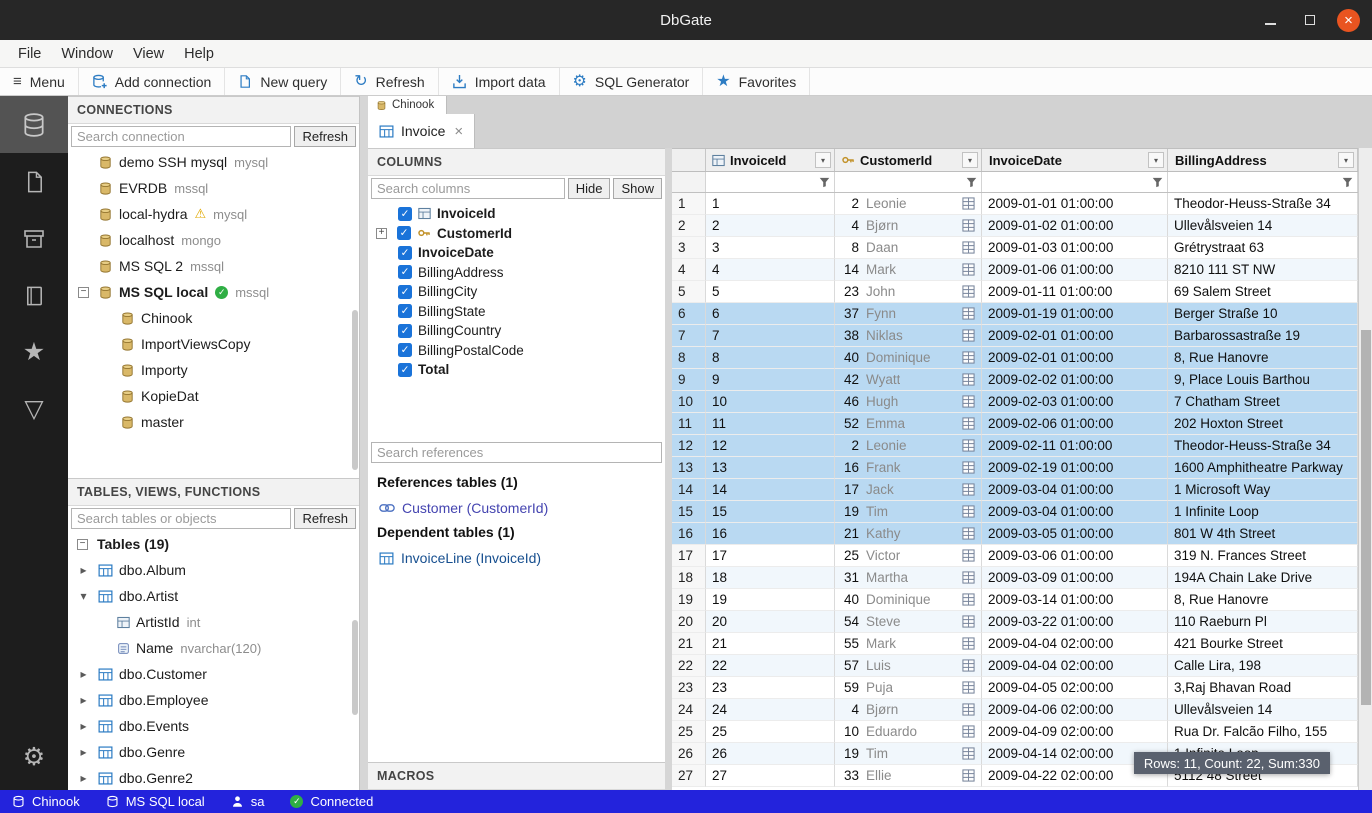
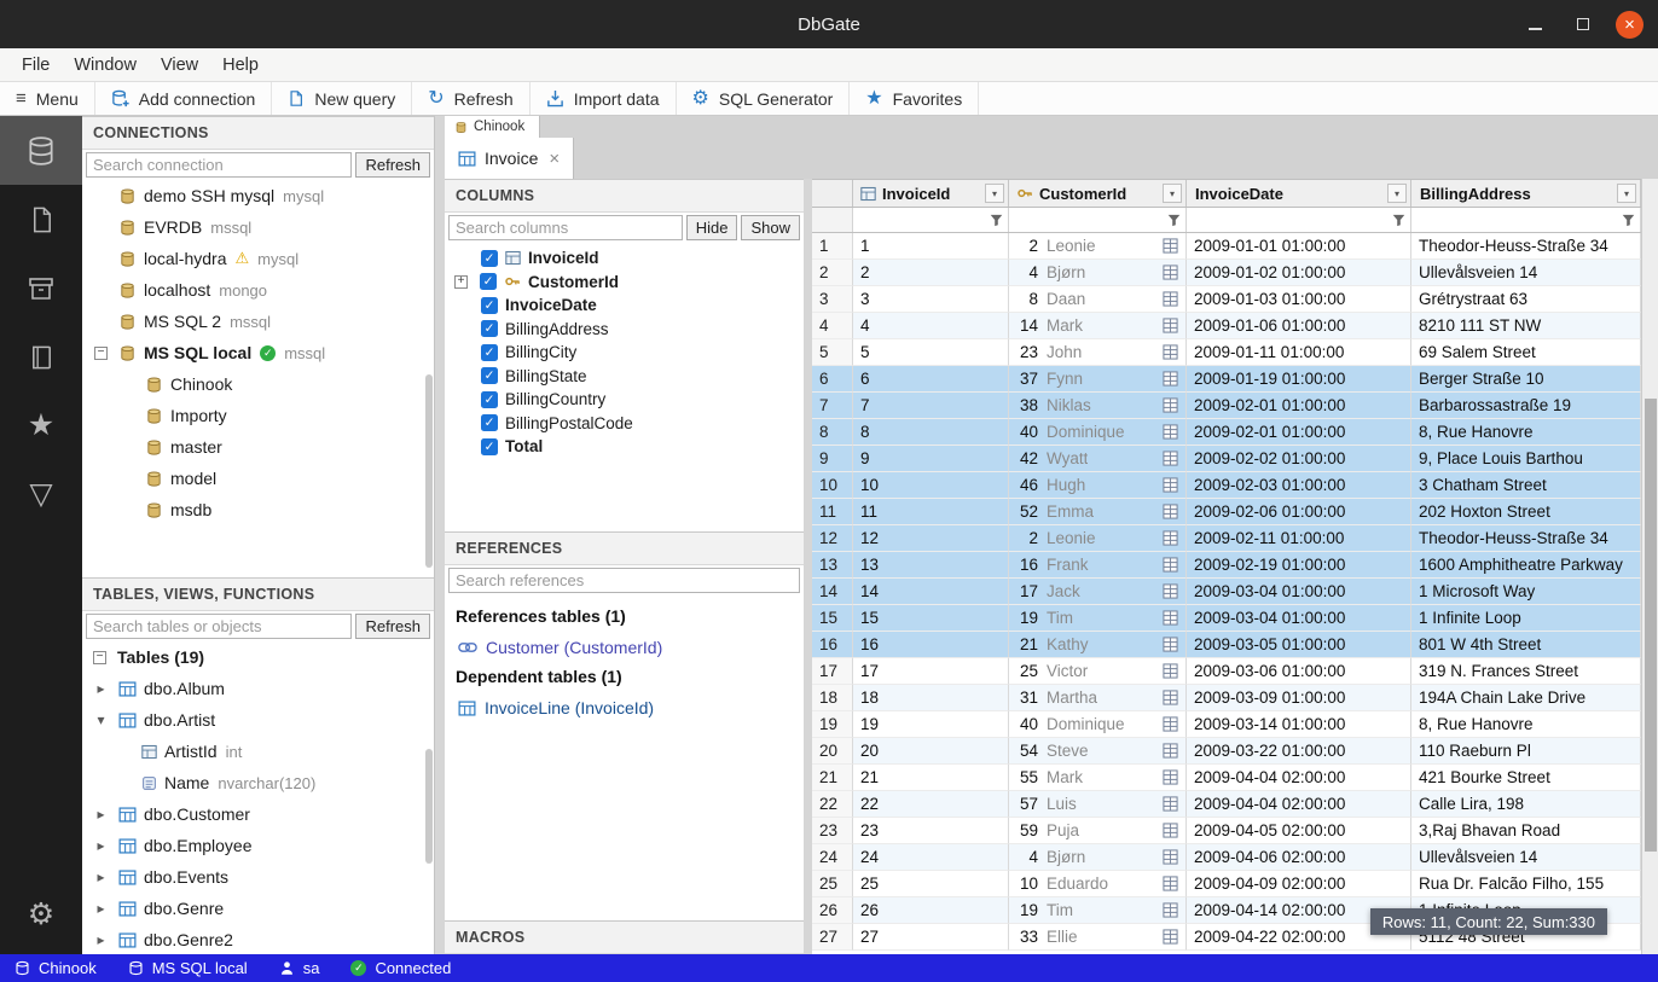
  DbGate
  ×
  File
  Window
  View
  Help
  ≡
  Menu
  Add connection
  New query
  ↻
  Refresh
  Import data
  ⚙
  SQL Generator
  ★
  Favorites
  ★
  ▽
  ⚙
  CONNECTIONS
  Search connection
  Refresh
  demo SSH mysql
  mysql
  EVRDB
  mssql
  local-hydra
  ⚠
  mysql
  localhost
  mongo
  MS SQL 2
  mssql
  MS SQL local
  ✓
  mssql
  Chinook
- ImportViewsCopy
  Importy
- KopieDat
  master
+ model
+ msdb
  TABLES, VIEWS, FUNCTIONS
  Search tables or objects
  Refresh
  Tables (19)
  ▸
  dbo.Album
  ▾
  dbo.Artist
  ArtistId
  int
  Name
  nvarchar(120)
  ▸
  dbo.Customer
  ▸
  dbo.Employee
  ▸
  dbo.Events
  ▸
  dbo.Genre
  ▸
  dbo.Genre2
  Chinook
  Invoice
  ×
  COLUMNS
  Search columns
  Hide
  Show
  ✓
  InvoiceId
  ✓
  CustomerId
  ✓
  InvoiceDate
  ✓
  BillingAddress
  ✓
  BillingCity
  ✓
  BillingState
  ✓
  BillingCountry
  ✓
  BillingPostalCode
  ✓
  Total
+ REFERENCES
  Search references
  References tables (1)
  Customer (CustomerId)
  Dependent tables (1)
  InvoiceLine (InvoiceId)
  MACROS
  InvoiceId
  ▾
  CustomerId
  ▾
  InvoiceDate
  ▾
  BillingAddress
  ▾
  1
  1
  2
  Leonie
  2009-01-01 01:00:00
  Theodor-Heuss-Straße 34
  2
  2
  4
  Bjørn
  2009-01-02 01:00:00
  Ullevålsveien 14
  3
  3
  8
  Daan
  2009-01-03 01:00:00
  Grétrystraat 63
  4
  4
  14
  Mark
  2009-01-06 01:00:00
  8210 111 ST NW
  5
  5
  23
  John
  2009-01-11 01:00:00
  69 Salem Street
  6
  6
  37
  Fynn
  2009-01-19 01:00:00
  Berger Straße 10
  7
  7
  38
  Niklas
  2009-02-01 01:00:00
  Barbarossastraße 19
  8
  8
  40
  Dominique
  2009-02-01 01:00:00
  8, Rue Hanovre
  9
  9
  42
  Wyatt
  2009-02-02 01:00:00
  9, Place Louis Barthou
  10
  10
  46
  Hugh
  2009-02-03 01:00:00
- 7 Chatham Street
+ 3 Chatham Street
  11
  11
  52
  Emma
  2009-02-06 01:00:00
  202 Hoxton Street
  12
  12
  2
  Leonie
  2009-02-11 01:00:00
  Theodor-Heuss-Straße 34
  13
  13
  16
  Frank
  2009-02-19 01:00:00
  1600 Amphitheatre Parkway
  14
  14
  17
  Jack
  2009-03-04 01:00:00
  1 Microsoft Way
  15
  15
  19
  Tim
  2009-03-04 01:00:00
  1 Infinite Loop
  16
  16
  21
  Kathy
  2009-03-05 01:00:00
  801 W 4th Street
  17
  17
  25
  Victor
  2009-03-06 01:00:00
  319 N. Frances Street
  18
  18
  31
  Martha
  2009-03-09 01:00:00
  194A Chain Lake Drive
  19
  19
  40
  Dominique
  2009-03-14 01:00:00
  8, Rue Hanovre
  20
  20
  54
  Steve
  2009-03-22 01:00:00
  110 Raeburn Pl
  21
  21
  55
  Mark
  2009-04-04 02:00:00
  421 Bourke Street
  22
  22
  57
  Luis
  2009-04-04 02:00:00
  Calle Lira, 198
  23
  23
  59
  Puja
  2009-04-05 02:00:00
  3,Raj Bhavan Road
  24
  24
  4
  Bjørn
  2009-04-06 02:00:00
  Ullevålsveien 14
  25
  25
  10
  Eduardo
  2009-04-09 02:00:00
  Rua Dr. Falcão Filho, 155
  26
  26
  19
  Tim
  2009-04-14 02:00:00
  27
  27
  33
  Ellie
  2009-04-22 02:00:00
  5112 48 Street
  Rows: 11, Count: 22, Sum:330
  Chinook
  MS SQL local
  sa
  ✓
  Connected
